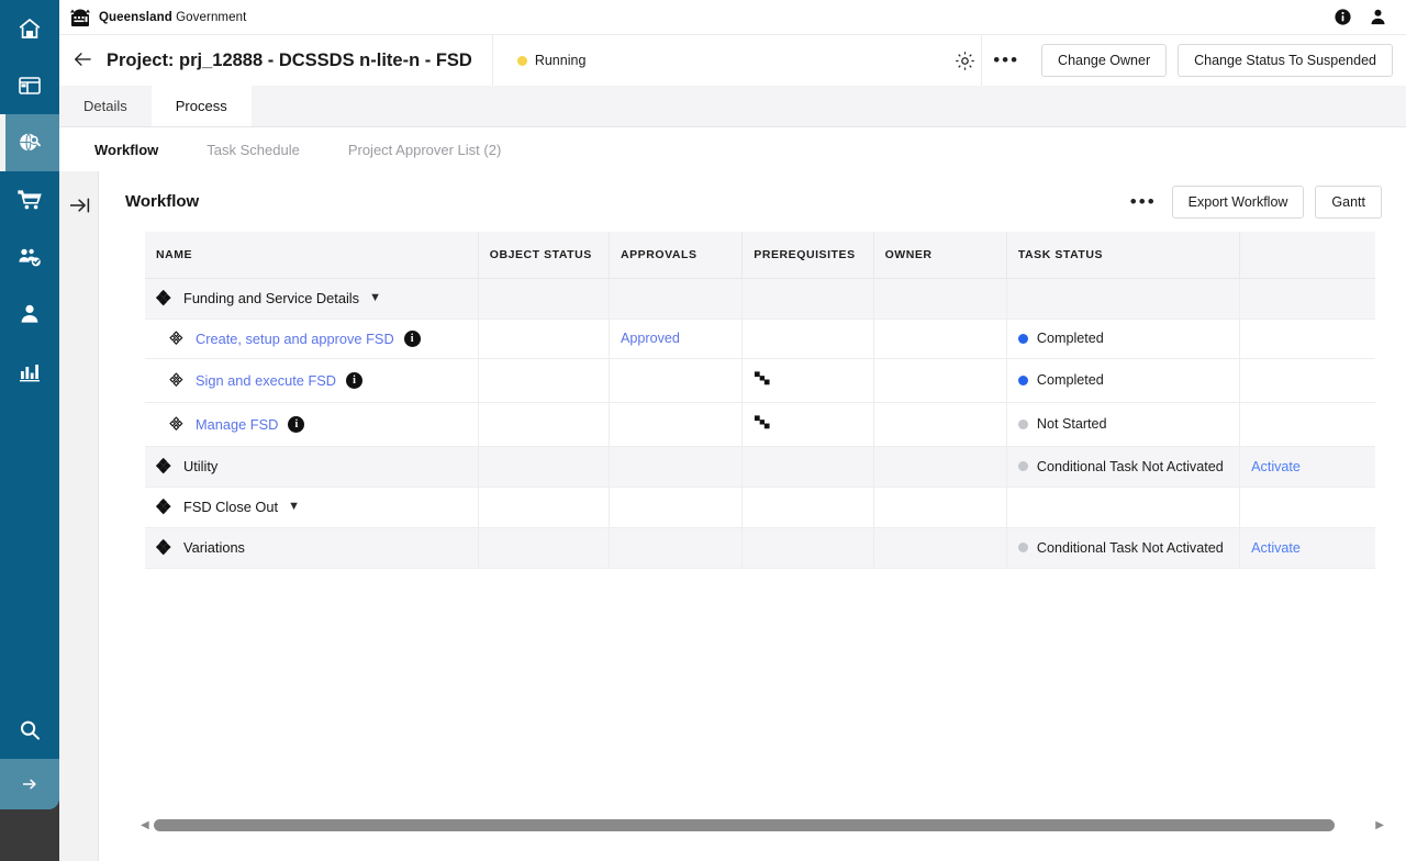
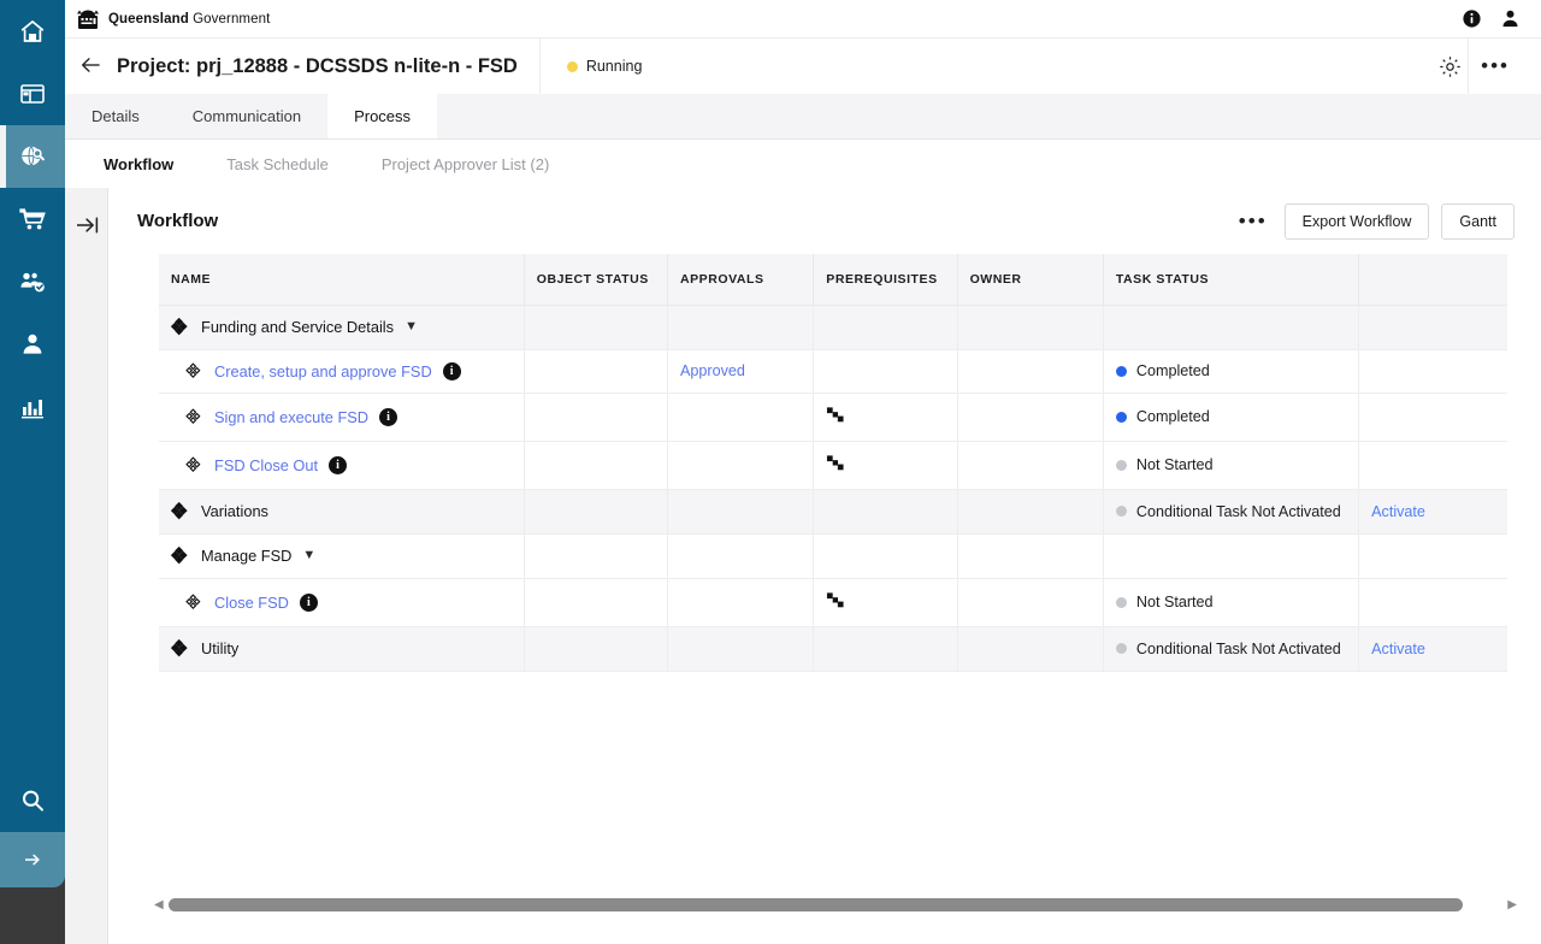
  Queensland Government
  Project: prj_12888 - DCSSDS n-lite-n - FSD
  Running
  •••
- Change Owner
- Change Status To Suspended
  Details
+ Communication
  Process
  Workflow
  Task Schedule
  Project Approver List (2)
  Workflow
  •••
  Export Workflow
  Gantt
  NAME	OBJECT STATUS	APPROVALS	PREREQUISITES	OWNER	TASK STATUS
  Funding and Service Details ▼
  Create, setup and approve FSD i		Approved			Completed
  Sign and execute FSD i					Completed
- Manage FSD i					Not Started
+ FSD Close Out i					Not Started
- Utility					Conditional Task Not Activated	Activate
+ Variations					Conditional Task Not Activated	Activate
- FSD Close Out ▼
+ Manage FSD ▼
+ Close FSD i					Not Started
- Variations					Conditional Task Not Activated	Activate
+ Utility					Conditional Task Not Activated	Activate
  ◀
  ▶
